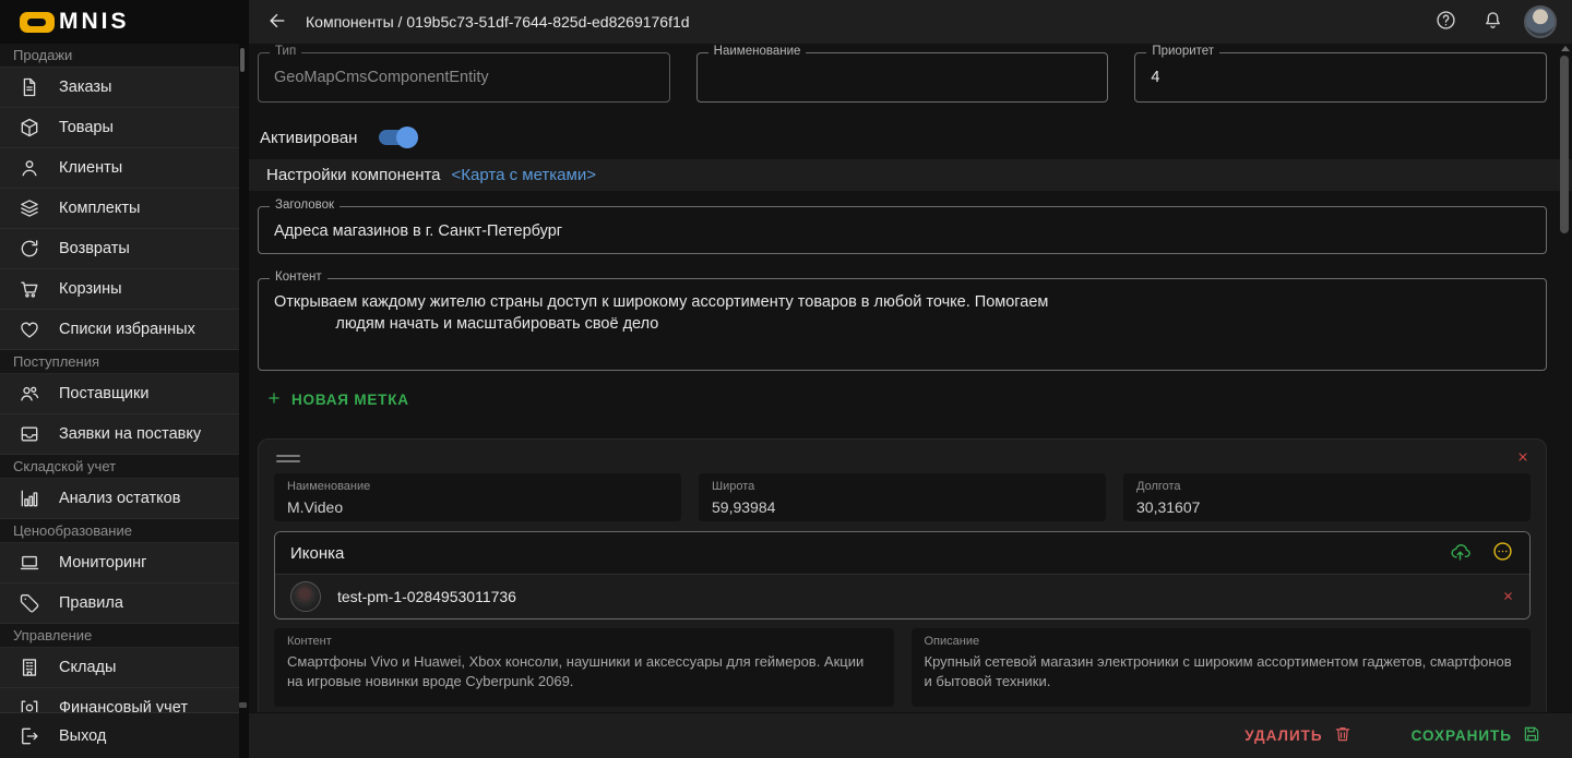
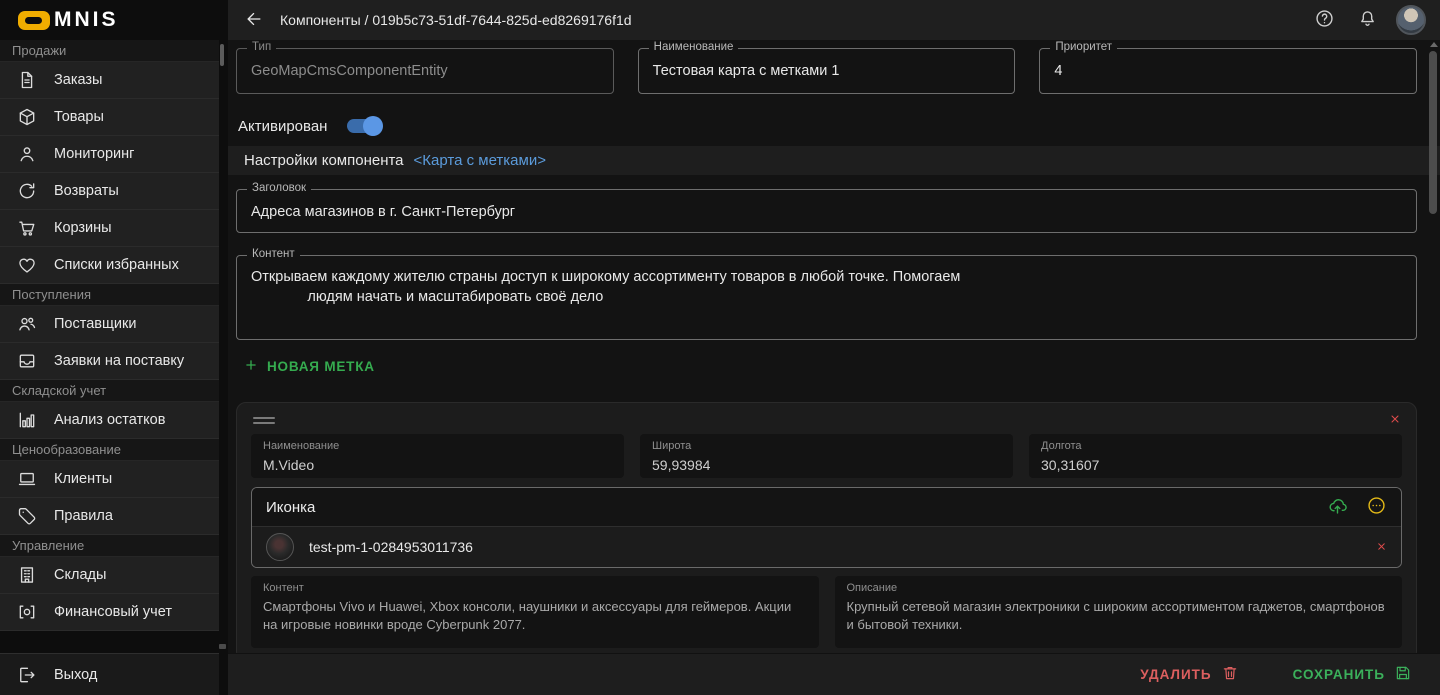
  MNIS
  Продажи
  Заказы
  Товары
- Клиенты
+ Мониторинг
- Комплекты
  Возвраты
  Корзины
  Списки избранных
  Поступления
  Поставщики
  Заявки на поставку
  Складской учет
  Анализ остатков
  Ценообразование
- Мониторинг
+ Клиенты
  Правила
  Управление
  Склады
  Финансовый учет
  Выход
  Компоненты / 019b5c73-51df-7644-825d-ed8269176f1d
  Тип
  GeoMapCmsComponentEntity
  Наименование
+ Тестовая карта с метками 1
  Приоритет
  4
  Активирован
  Настройки компонента
  <Карта с метками>
  Заголовок
  Адреса магазинов в г. Санкт-Петербург
  Контент
  Открываем каждому жителю страны доступ к широкому ассортименту товаров в любой точке. Помогаем
  людям начать и масштабировать своё дело
  НОВАЯ МЕТКА
  Наименование
  M.Video
  Широта
  59,93984
  Долгота
  30,31607
  Иконка
  test-pm-1-0284953011736
  Контент
- Смартфоны Vivo и Huawei, Xbox консоли, наушники и аксессуары для геймеров. Акции на игровые новинки вроде Cyberpunk 2069.
+ Смартфоны Vivo и Huawei, Xbox консоли, наушники и аксессуары для геймеров. Акции на игровые новинки вроде Cyberpunk 2077.
  Описание
  Крупный сетевой магазин электроники с широким ассортиментом гаджетов, смартфонов и бытовой техники.
  УДАЛИТЬ
  СОХРАНИТЬ
